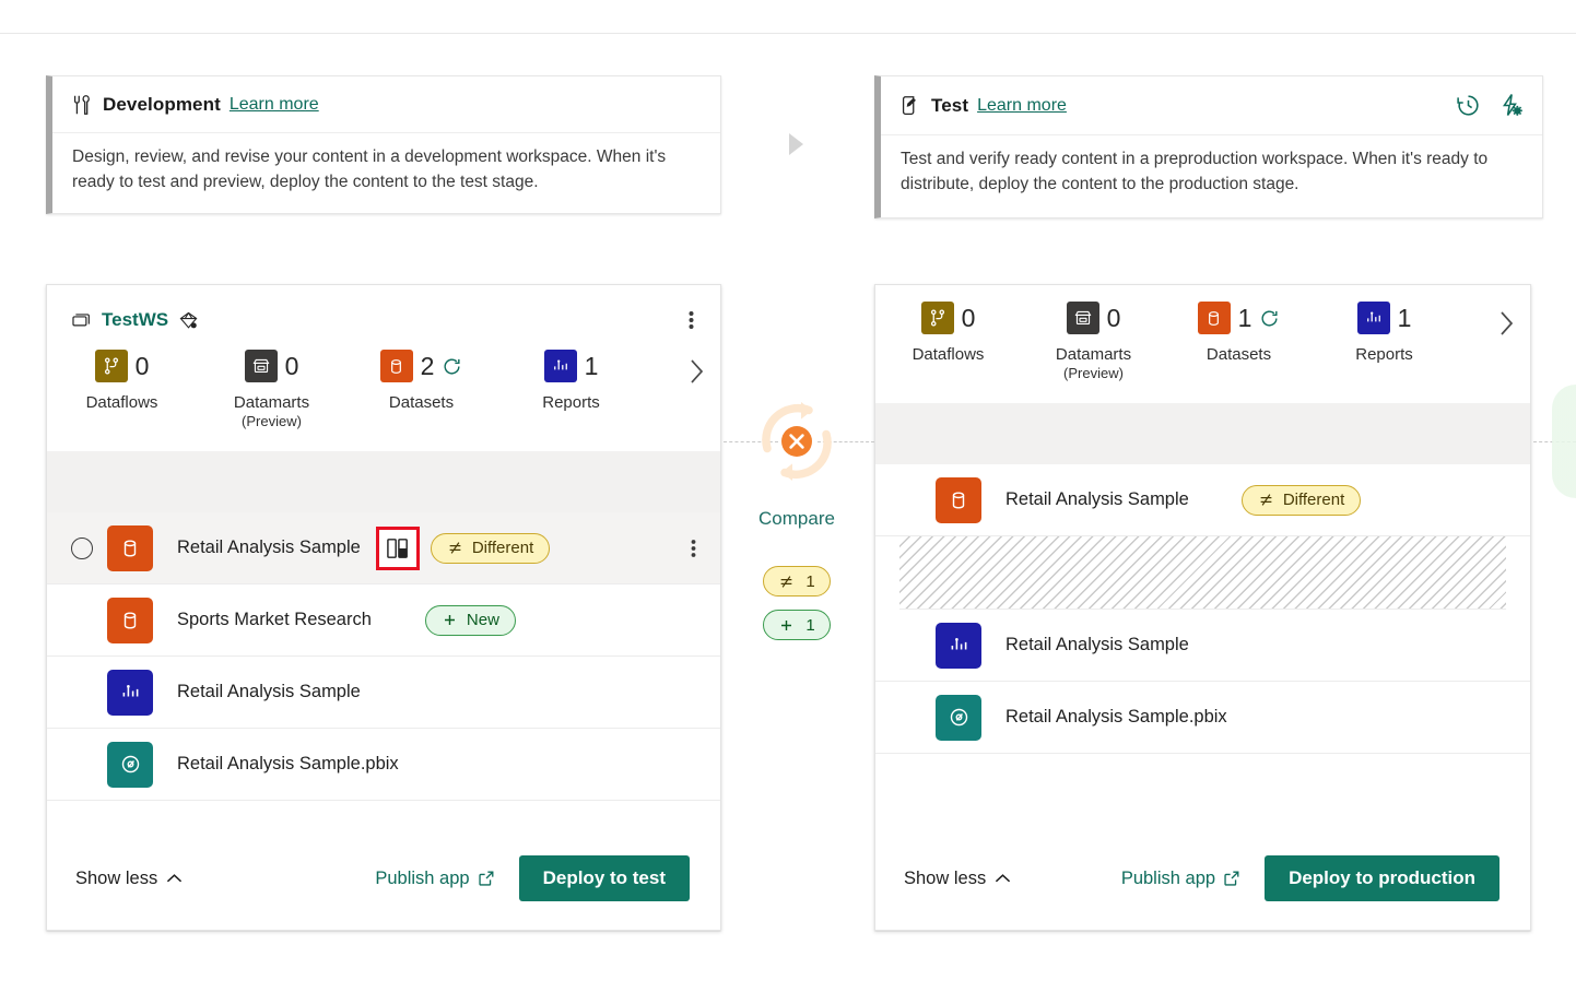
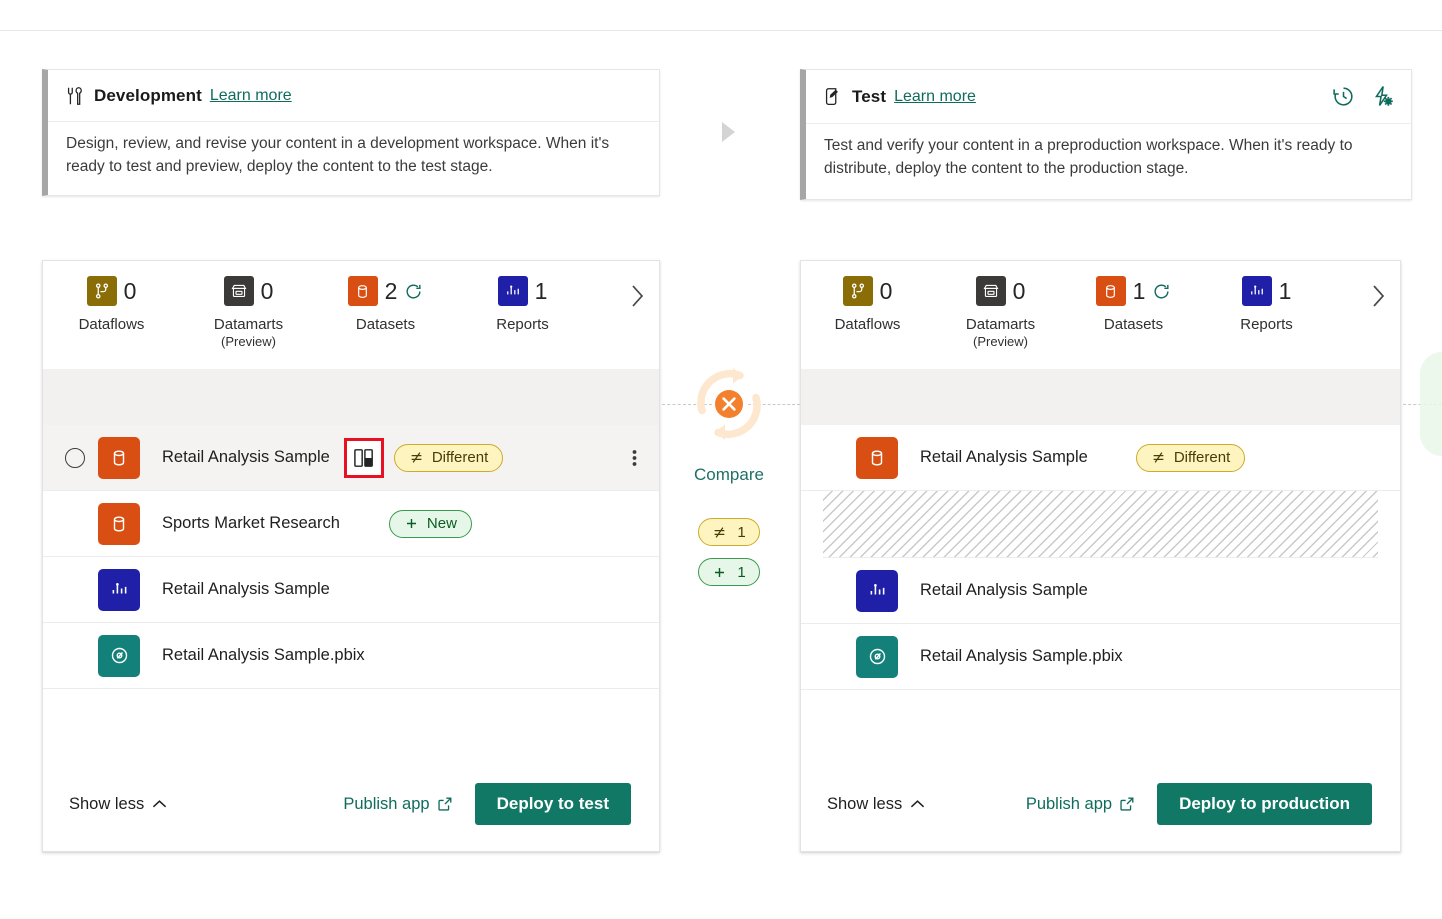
  Development
  Learn more
  Design, review, and revise your content in a development workspace. When it's ready to test and preview, deploy the content to the test stage.
  Test
  Learn more
- Test and verify ready content in a preproduction workspace. When it's ready to distribute, deploy the content to the production stage.
+ Test and verify your content in a preproduction workspace. When it's ready to distribute, deploy the content to the production stage.
- TestWS
  0
  Dataflows
  0
  Datamarts
  (Preview)
  2
  Datasets
  1
  Reports
  Retail Analysis Sample
  Different
  Sports Market Research
  New
  Retail Analysis Sample
  Retail Analysis Sample.pbix
  Show less
  Publish app
  Deploy to test
  0
  Dataflows
  0
  Datamarts
  (Preview)
  1
  Datasets
  1
  Reports
  Retail Analysis Sample
  Different
  Retail Analysis Sample
  Retail Analysis Sample.pbix
  Show less
  Publish app
  Deploy to production
  Compare
  1
  1
